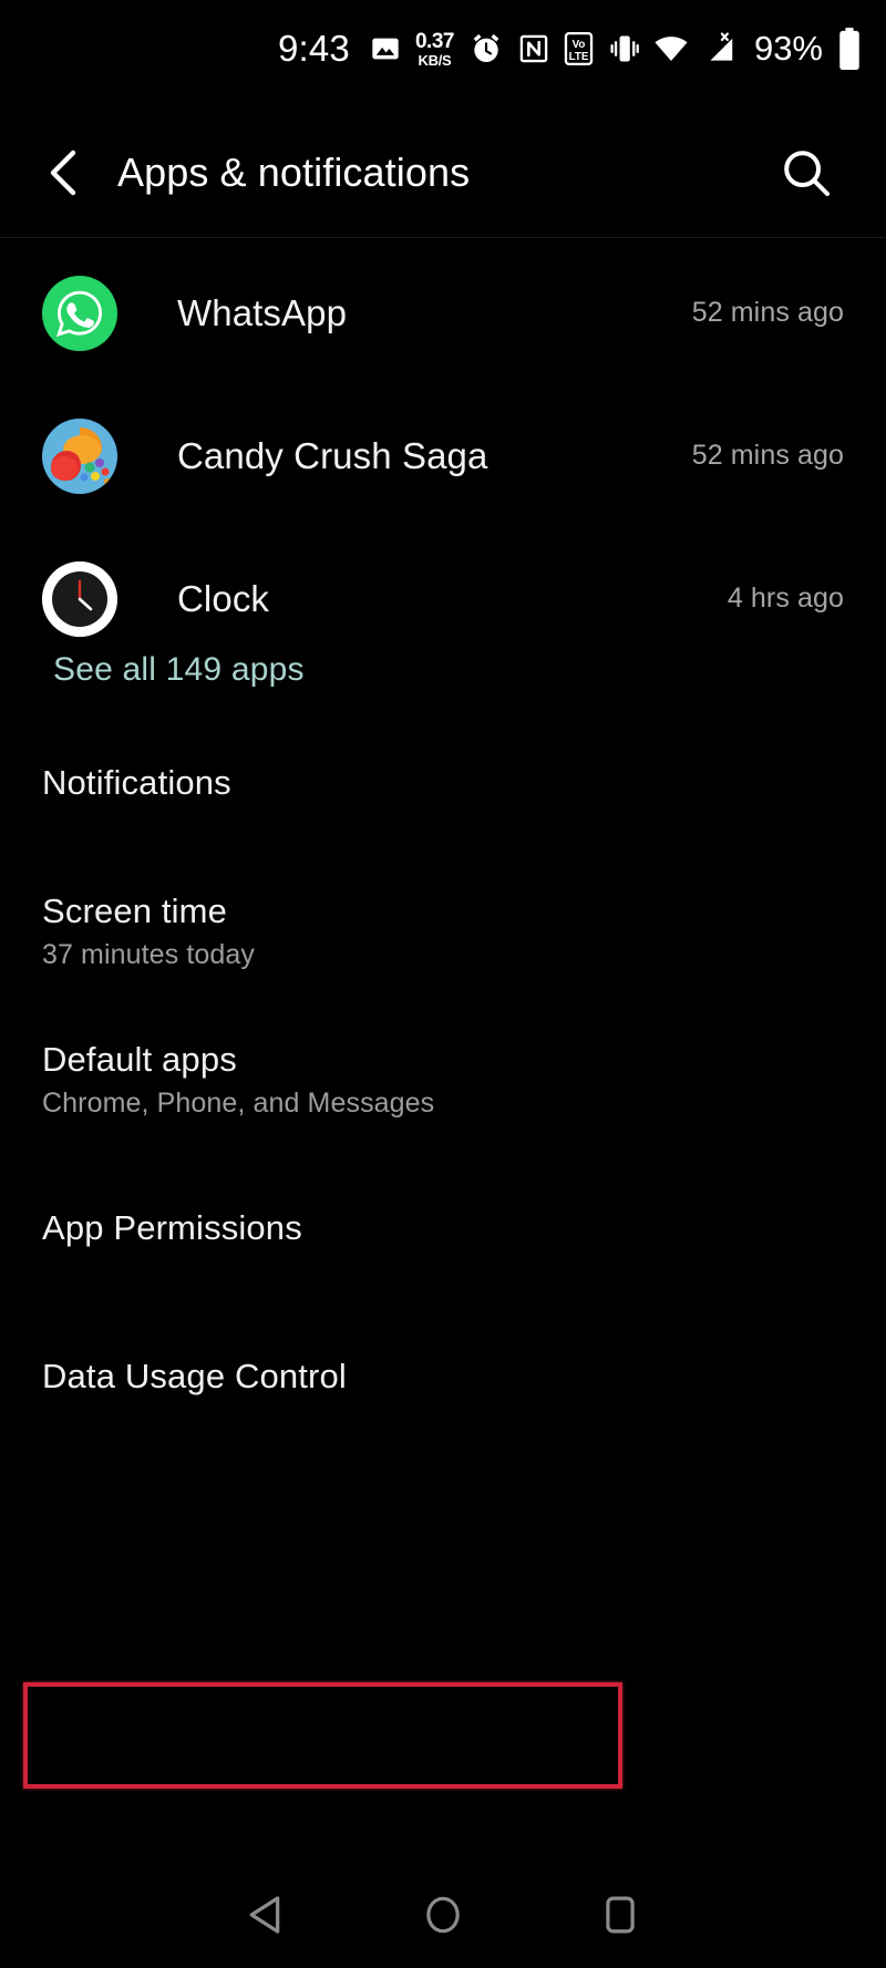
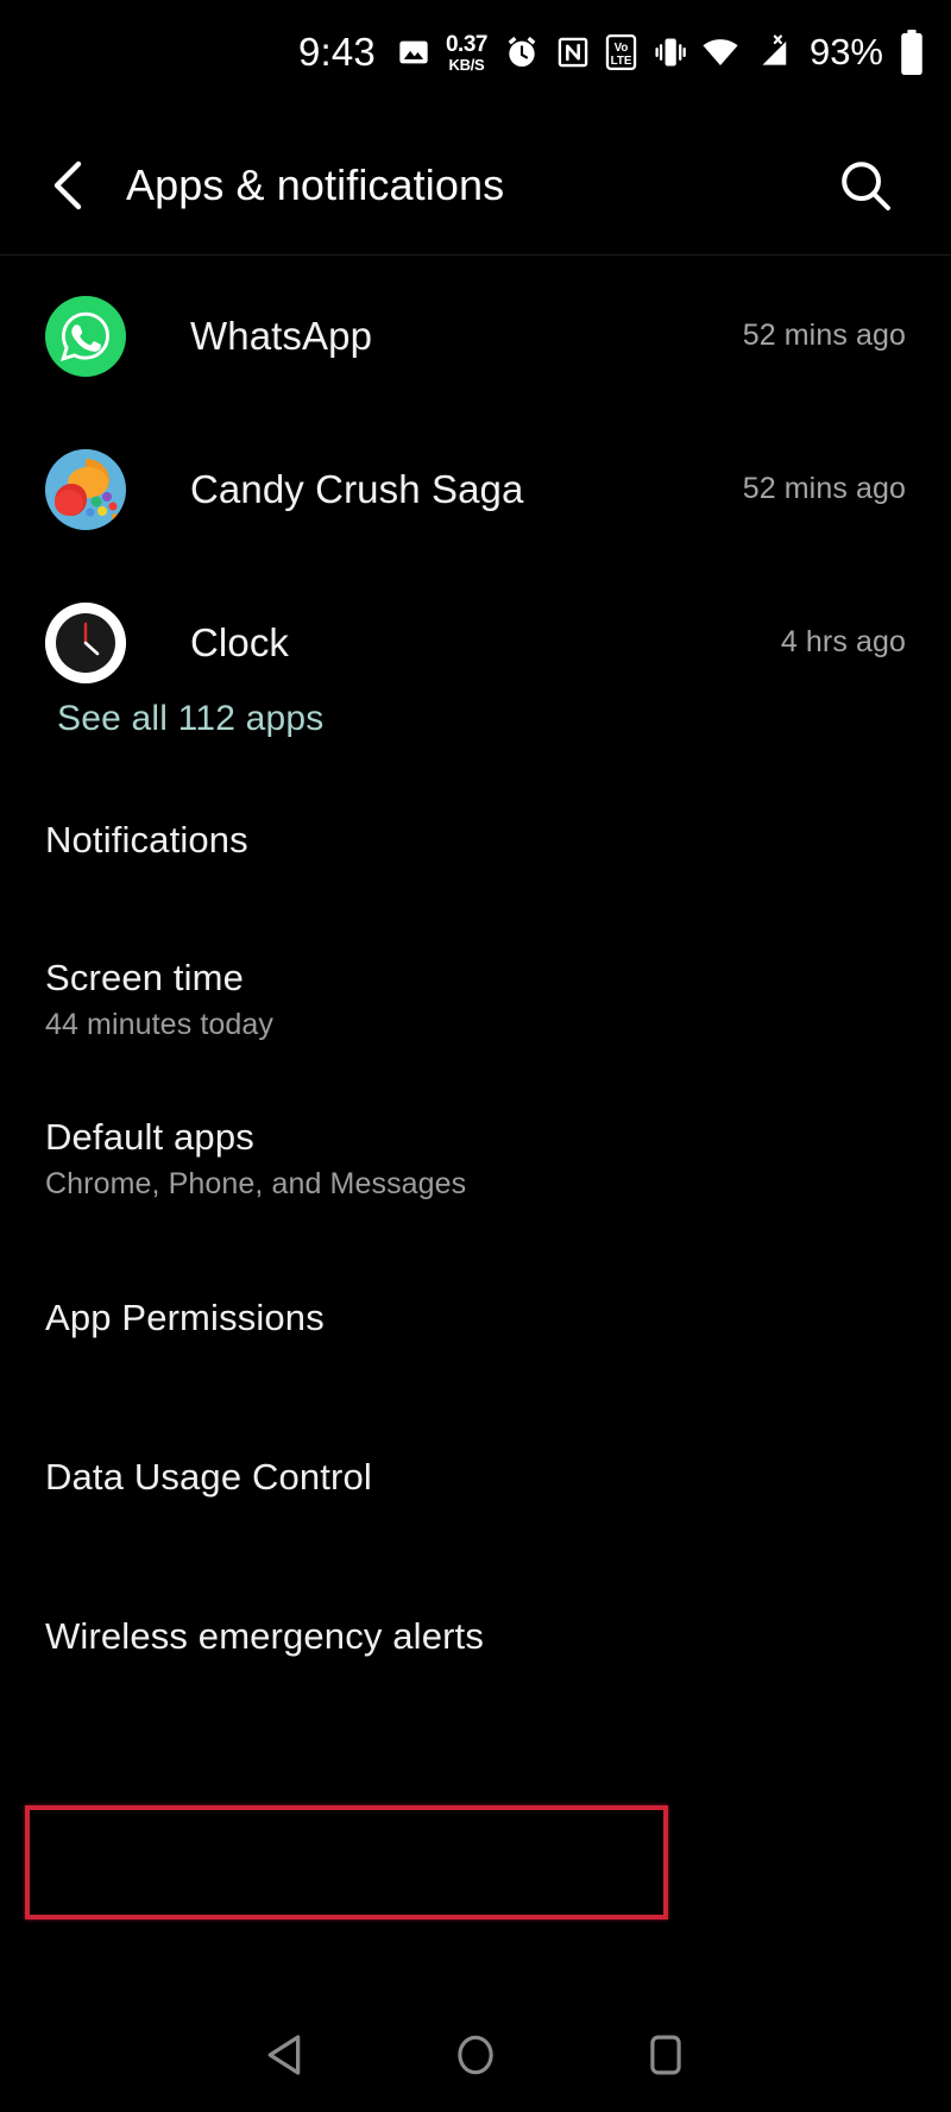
  9:43
  0.37
  KB/S
  Vo
  LTE
  93%
  Apps & notifications
  WhatsApp
  52 mins ago
  Candy Crush Saga
  52 mins ago
  Clock
  4 hrs ago
- See all 149 apps
+ See all 112 apps
  Notifications
  Screen time
- 37 minutes today
+ 44 minutes today
  Default apps
  Chrome, Phone, and Messages
  App Permissions
  Data Usage Control
+ Wireless emergency alerts
